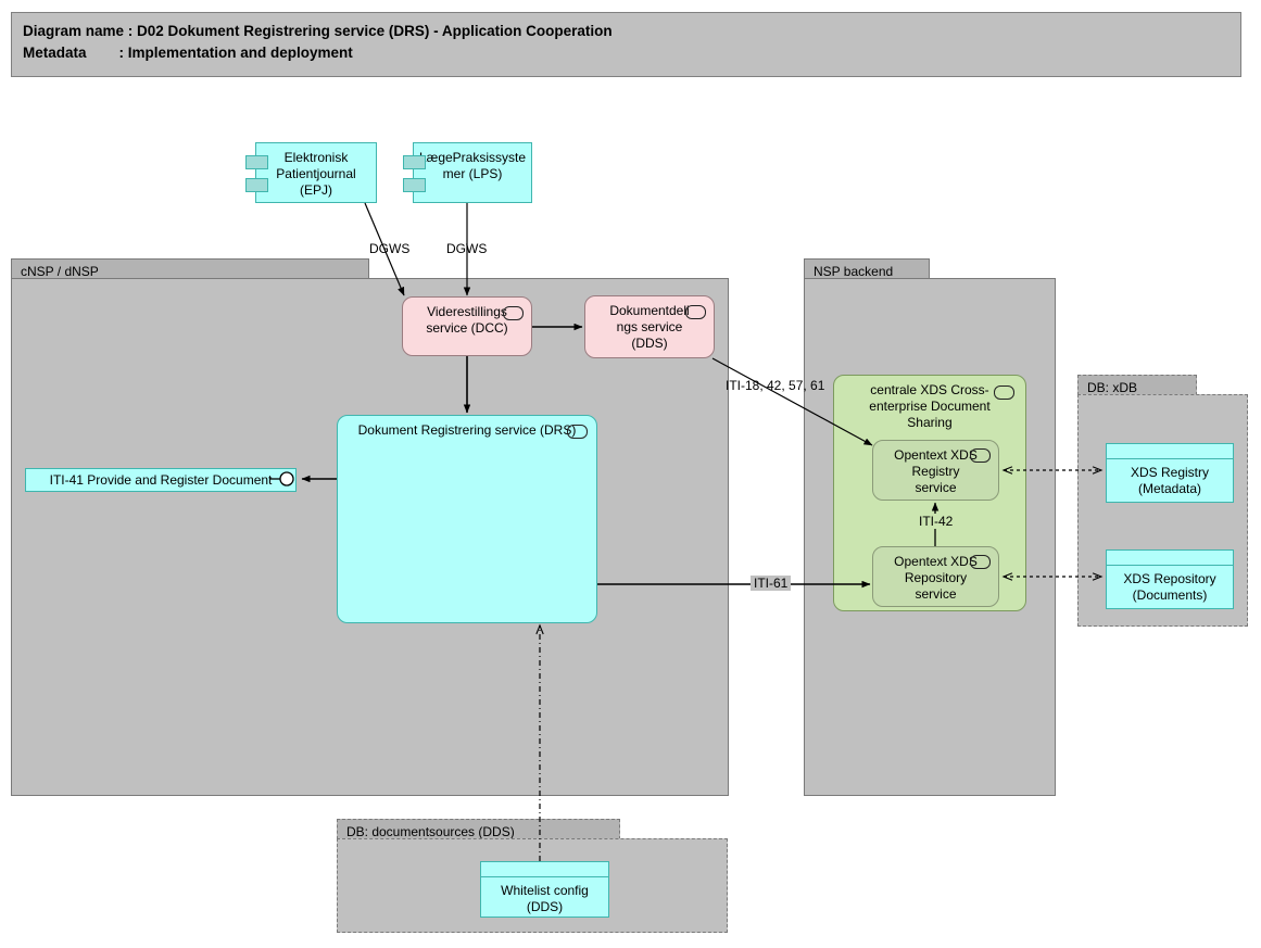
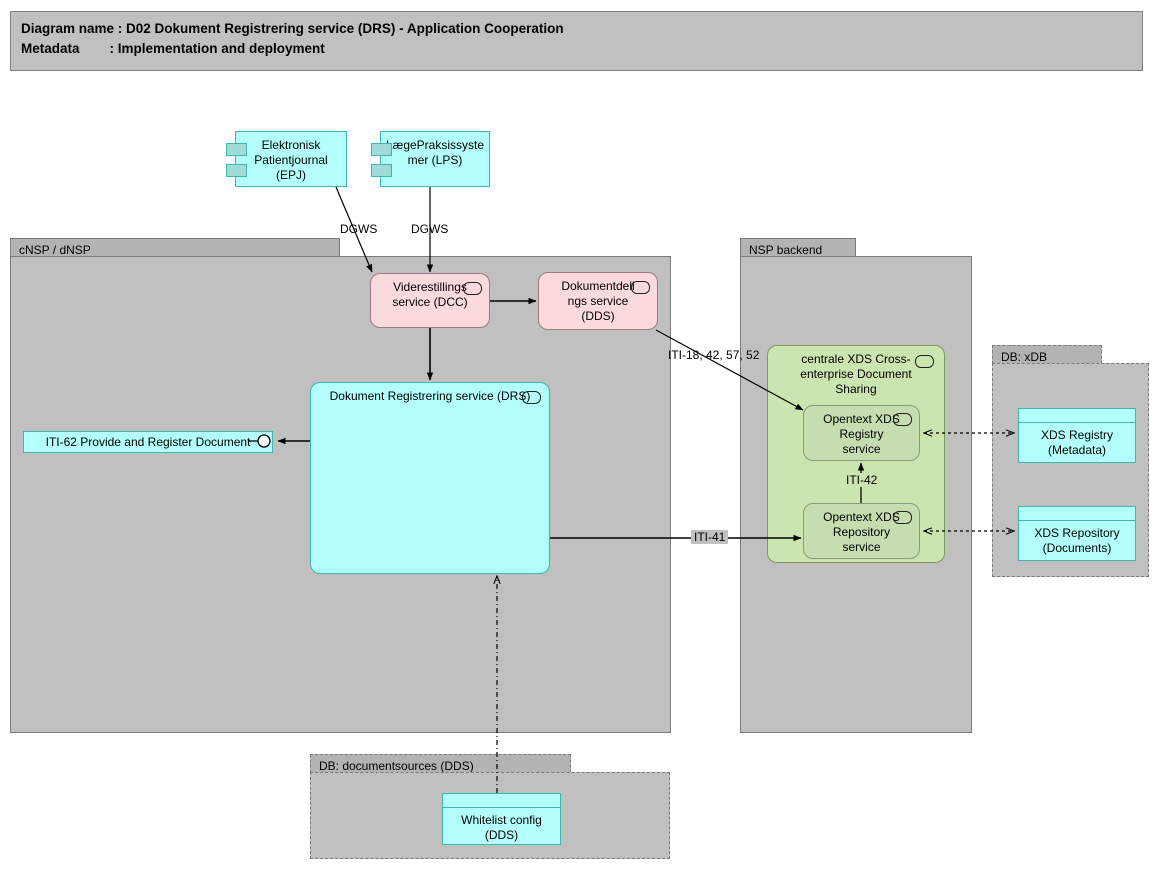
  Diagram name : D02 Dokument Registrering service (DRS) - Application Cooperation
  Metadata : Implementation and deployment
  cNSP / dNSP
  NSP backend
  DB: xDB
  DB: documentsources (DDS)
  Elektronisk
  Patientjournal
  (EPJ)
  ægePraksissyste
  mer (LPS)
  Viderestillings
  service (DCC)
  Dokumentdeli
  ngs service
  (DDS)
  Dokument Registrering service (DRS)
- ITI-41 Provide and Register Document
+ ITI-62 Provide and Register Document
  centrale XDS Cross-
  enterprise Document
  Sharing
  Opentext XDS
  Registry
  service
  Opentext XDS
  Repository
  service
  XDS Registry
  (Metadata)
  XDS Repository
  (Documents)
  Whitelist config
  (DDS)
  DGWS
  DGWS
- ITI-18, 42, 57, 61
+ ITI-18, 42, 57, 52
- ITI-61
+ ITI-41
  ITI-42
